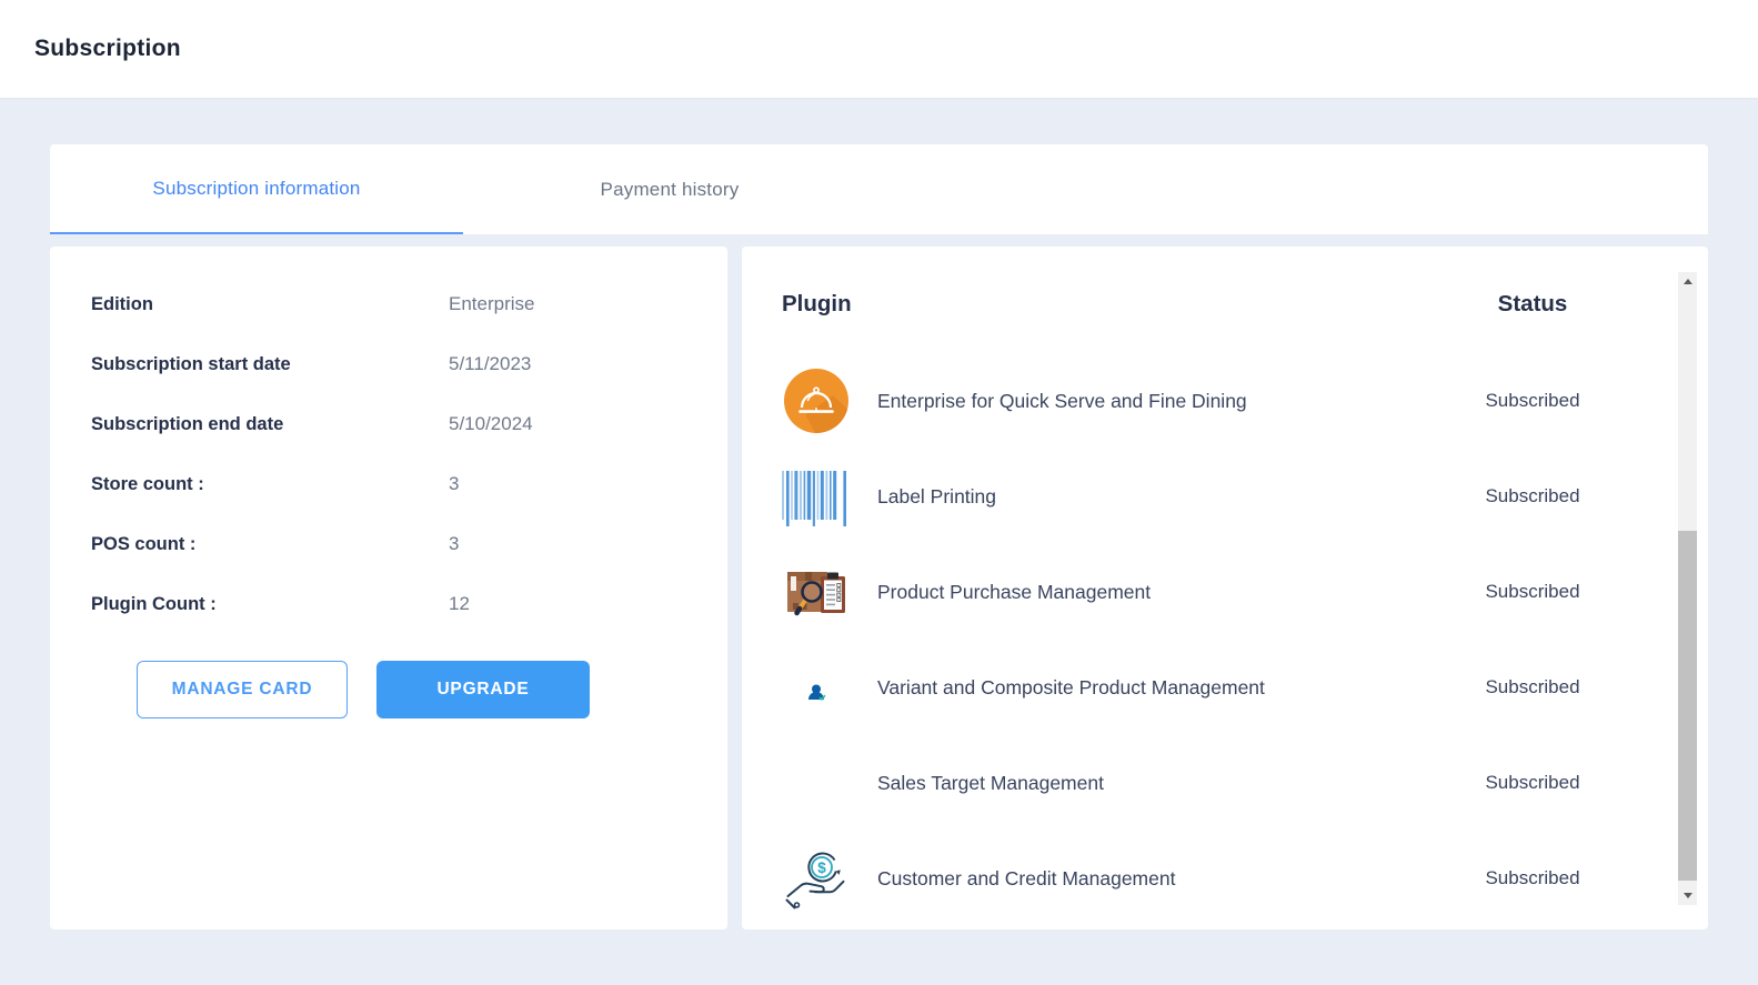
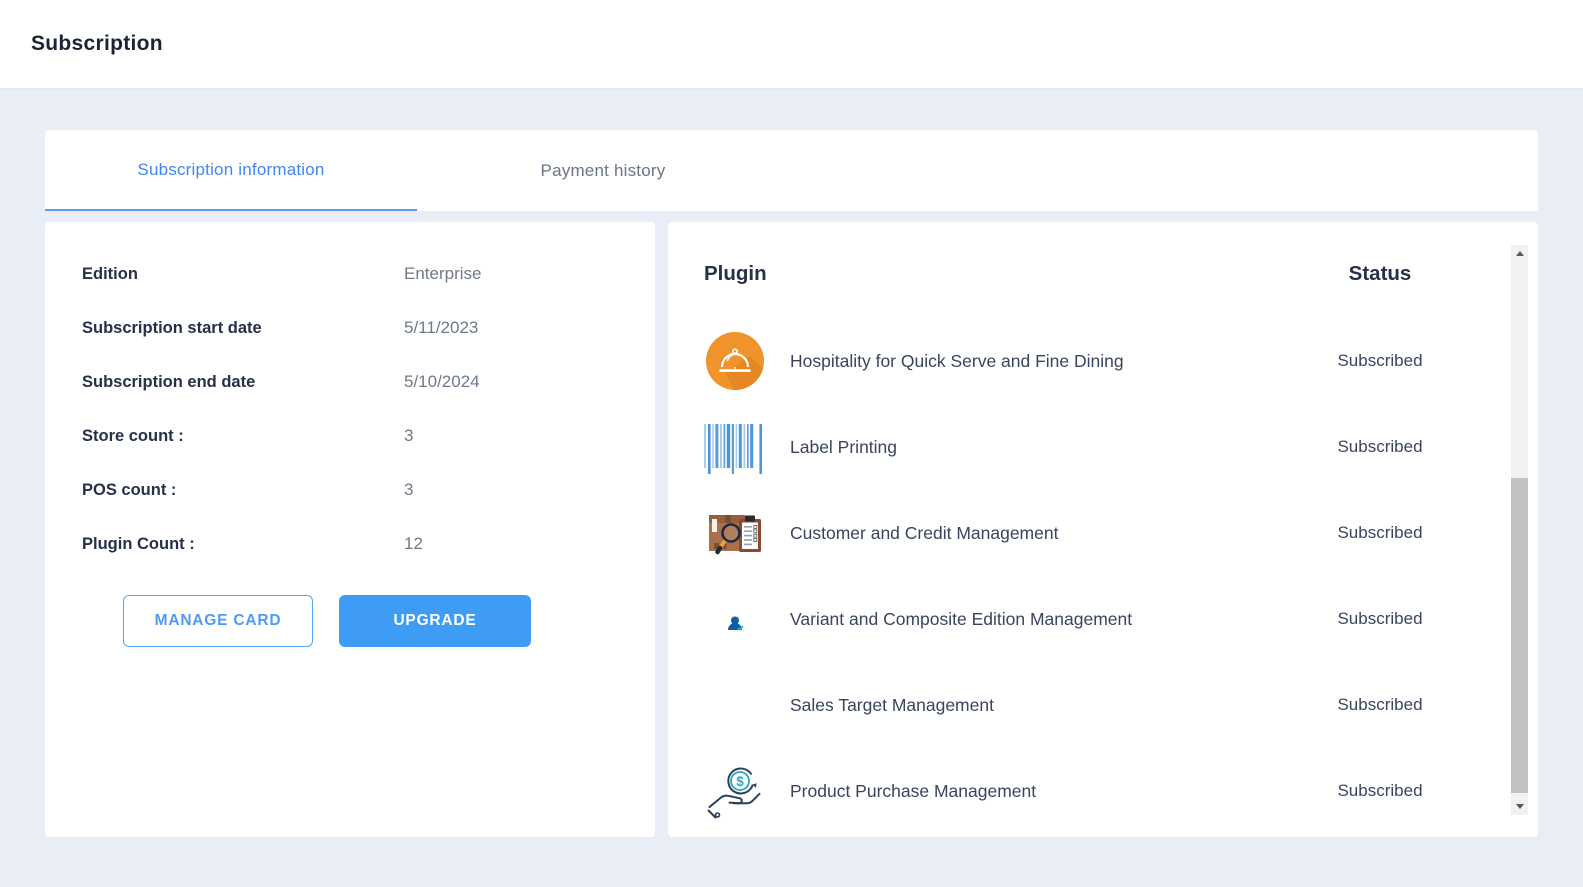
  Subscription
  Subscription information
  Payment history
  Edition
  Enterprise
  Subscription start date
  5/11/2023
  Subscription end date
  5/10/2024
  Store count :
  3
  POS count :
  3
  Plugin Count :
  12
  MANAGE CARD
  UPGRADE
  Plugin
  Status
- Enterprise for Quick Serve and Fine Dining
+ Hospitality for Quick Serve and Fine Dining
  Subscribed
  Label Printing
  Subscribed
- Product Purchase Management
+ Customer and Credit Management
  Subscribed
- Variant and Composite Product Management
+ Variant and Composite Edition Management
  Subscribed
  Sales Target Management
  Subscribed
  $
- Customer and Credit Management
+ Product Purchase Management
  Subscribed
